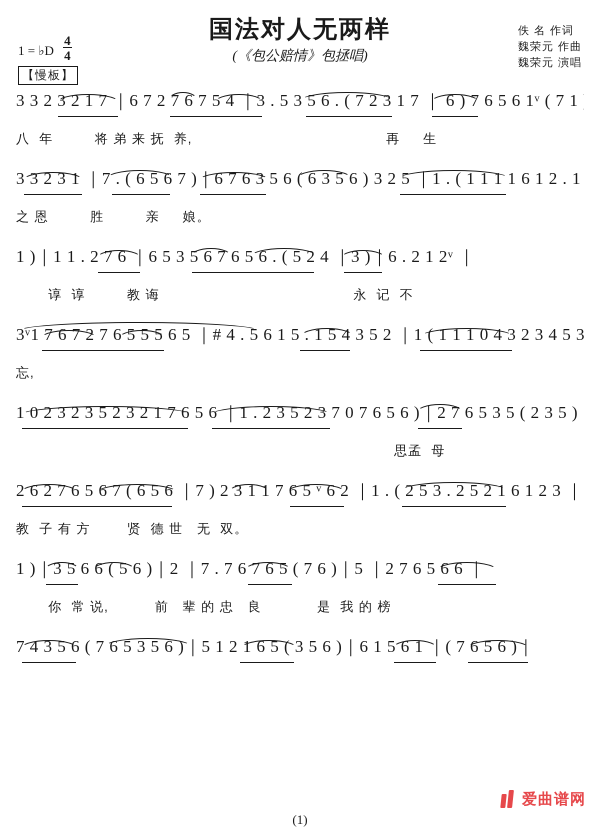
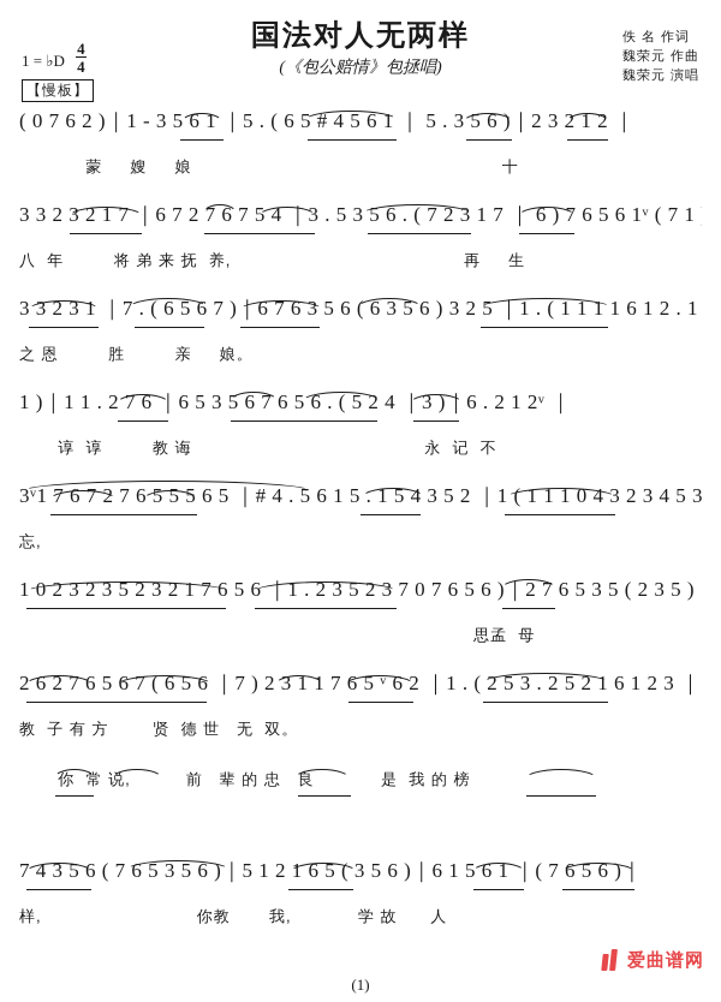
  1 = ♭D
  4
  4
  国法对人无两样
  (《包公赔情》包拯唱)
  佚 名 作词
  魏荣元 作曲
  魏荣元 演唱
  【慢板】
+ ( 0 7 6 2 )｜1 - 3 5 6 1 ｜5 . ( 6 5 # 4 5 6 1 ｜ 5 . 3 5 6 )｜2 3 2 1 2 ｜
+ 蒙 嫂 娘 十
  3 3 2 3 2 1 7 ｜6 7 2 7 6 7 5 4 ｜3 . 5 3 5 6 . ( 7 2 3 1 7 ｜ 6 ) 7 6 5 6 1ᵛ ( 7 1
  八 年 将 弟 来 抚 养, 再 生
  3 3 2 3 1 ｜7 . ( 6 5 6 7 )｜6 7 6 3 5 6 ( 6 3 5 6 ) 3 2 5 ｜1 . ( 1 1 1 1 6 1 2 . 1
  之 恩 胜 亲 娘。
  1 )｜1 1 . 2 7 6 ｜6 5 3 5 6 7 6 5 6 . ( 5 2 4 ｜3 )｜6 . 2 1 2ᵛ ｜
  谆 谆 教 诲 永 记 不
  3ᵛ1 7 6 7 2 7 6 5 5 5 6 5 ｜# 4 . 5 6 1 5 . 1 5 4 3 5 2 ｜1 ( 1 1 1 0 4 3 2 3 4 5 3
  忘,
  1 0 2 3 2 3 5 2 3 2 1 7 6 5 6 ｜1 . 2 3 5 2 3 7 0 7 6 5 6 )｜2 7 6 5 3 5 ( 2 3 5 )
  思孟 母
  2 6 2 7 6 5 6 7 ( 6 5 6 ｜7 ) 2 3 1 1 7 6 5 ᵛ 6 2 ｜1 . ( 2 5 3 . 2 5 2 1 6 1 2 3 ｜
  教 子 有 方 贤 德 世 无 双。
- 1 )｜3 5 6 6 ( 5 6 )｜2 ｜7 . 7 6 7 6 5 ( 7 6 )｜5 ｜2 7 6 5 6 6 ｜
  你 常 说, 前 辈 的 忠 良 是 我 的 榜
  7 4 3 5 6 ( 7 6 5 3 5 6 )｜5 1 2 1 6 5 ( 3 5 6 )｜6 1 5 6 1 ｜( 7 6 5 6 )｜
+ 样, 你教 我, 学 故 人
  爱曲谱网
  (1)
